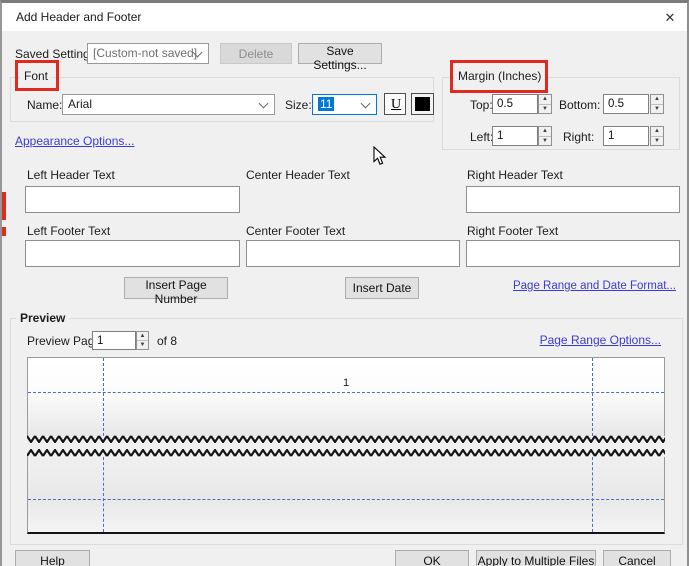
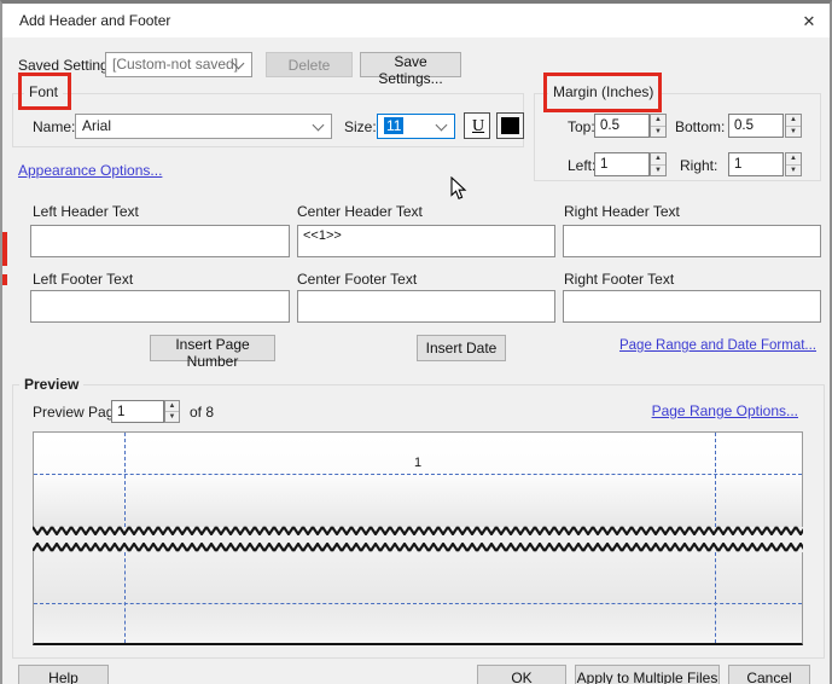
  Add Header and Footer
  ✕
  Saved Settin
  [Custom-not saved]
  Delete
  Save Settings...
  Font
  Name:
  Arial
  Size:
  11
  U
  Appearance Options...
  Margin (Inches)
  Top
  0.5
  Bottom:
  0.5
  Left
  1
  Right:
  1
  Left Header Text
  Center Header Text
  Right Header Text
+ <<1>>
  Left Footer Text
  Center Footer Text
  Right Footer Text
  Insert Page Number
  Insert Date
  Page Range and Date Format...
  Preview
  Preview Pa
  1
  of 8
  Page Range Options...
  1
  Help
  OK
  Apply to Multiple Files
  Cancel
